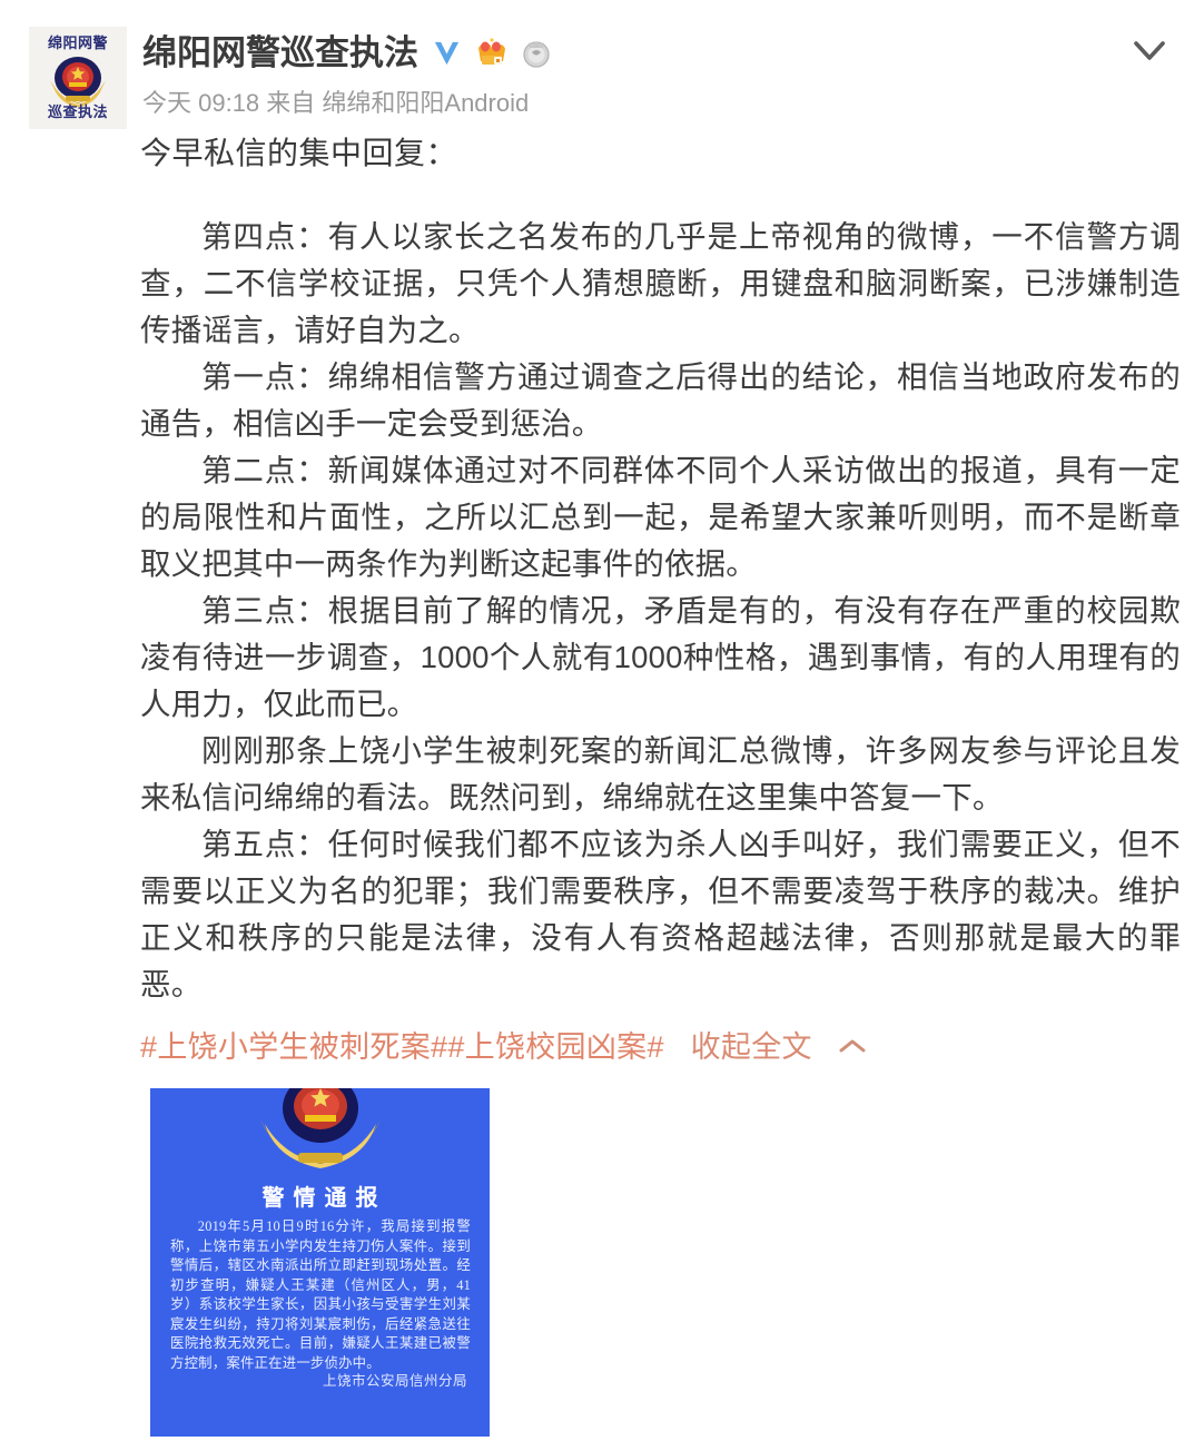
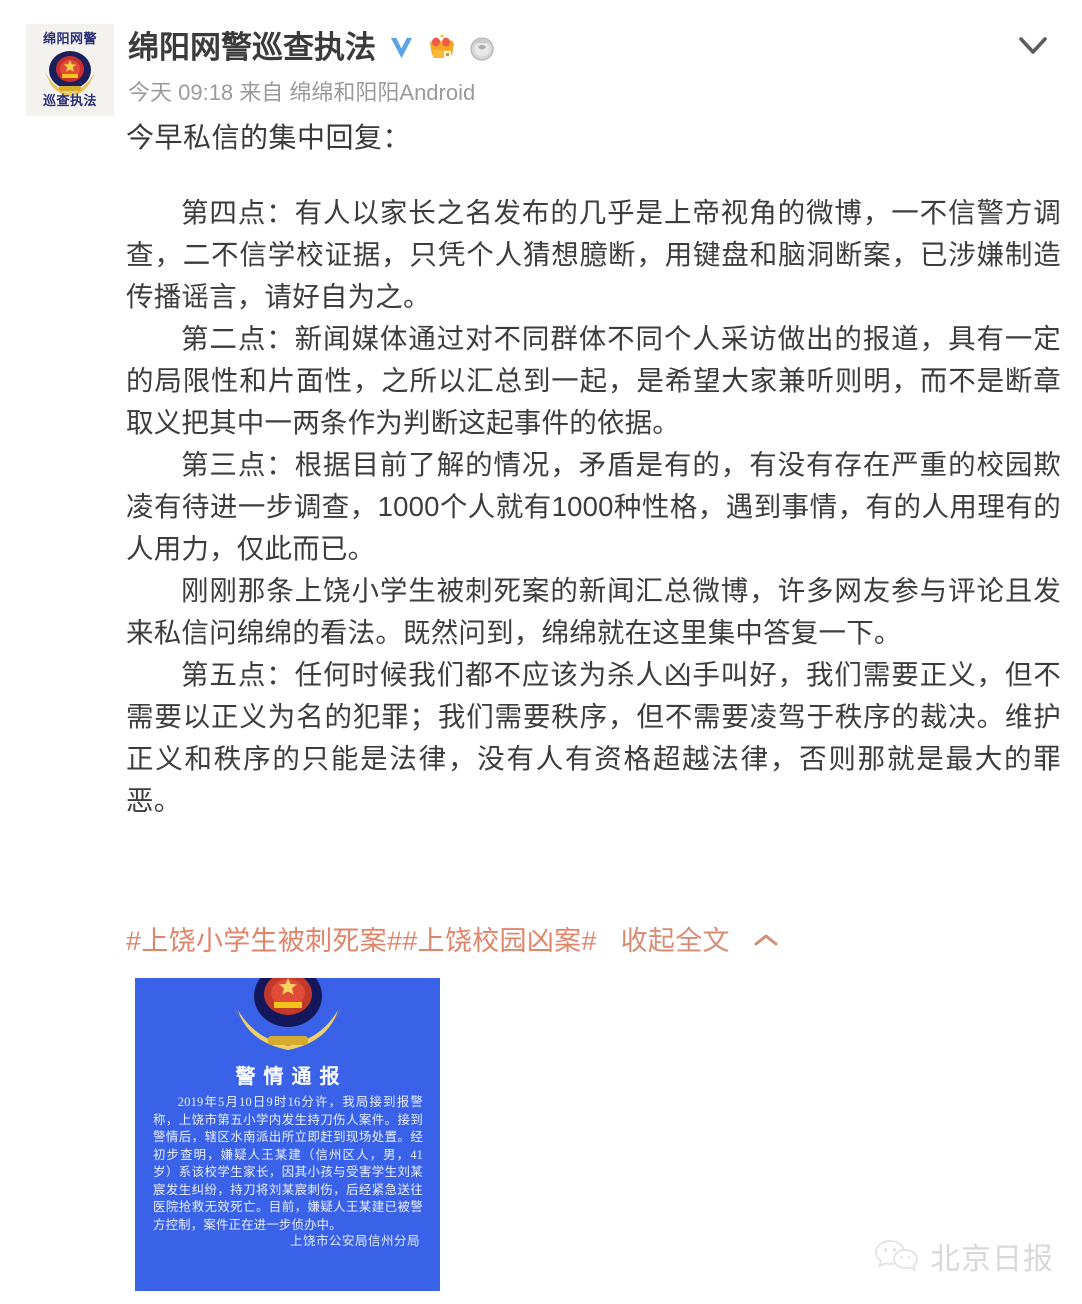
  绵阳网警
  巡查执法
  绵阳网警巡查执法
  今天 09:18 来自 绵绵和阳阳Android
  今早私信的集中回复：
  第四点：有人以家长之名发布的几乎是上帝视角的微博，一不信警方调查，二不信学校证据，只凭个人猜想臆断，用键盘和脑洞断案，已涉嫌制造传播谣言，请好自为之。
- 第一点：绵绵相信警方通过调查之后得出的结论，相信当地政府发布的通告，相信凶手一定会受到惩治。
  第二点：新闻媒体通过对不同群体不同个人采访做出的报道，具有一定的局限性和片面性，之所以汇总到一起，是希望大家兼听则明，而不是断章取义把其中一两条作为判断这起事件的依据。
  第三点：根据目前了解的情况，矛盾是有的，有没有存在严重的校园欺凌有待进一步调查，1000个人就有1000种性格，遇到事情，有的人用理有的人用力，仅此而已。
  刚刚那条上饶小学生被刺死案的新闻汇总微博，许多网友参与评论且发来私信问绵绵的看法。既然问到，绵绵就在这里集中答复一下。
  第五点：任何时候我们都不应该为杀人凶手叫好，我们需要正义，但不需要以正义为名的犯罪；我们需要秩序，但不需要凌驾于秩序的裁决。维护正义和秩序的只能是法律，没有人有资格超越法律，否则那就是最大的罪恶。
  #上饶小学生被刺死案##上饶校园凶案# 收起全文
  警情通报
  2019年5月10日9时16分许，我局接到报警称，上饶市第五小学内发生持刀伤人案件。接到警情后，辖区水南派出所立即赶到现场处置。经初步查明，嫌疑人王某建（信州区人，男，41岁）系该校学生家长，因其小孩与受害学生刘某宸发生纠纷，持刀将刘某宸刺伤，后经紧急送往医院抢救无效死亡。目前，嫌疑人王某建已被警方控制，案件正在进一步侦办中。
  上饶市公安局信州分局
+ 北京日报
